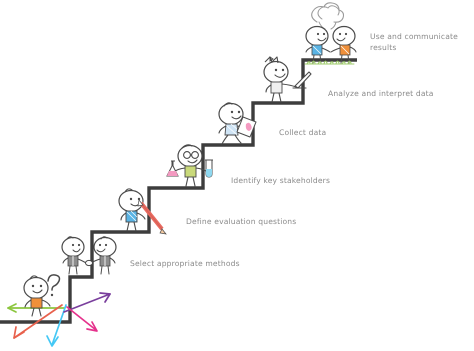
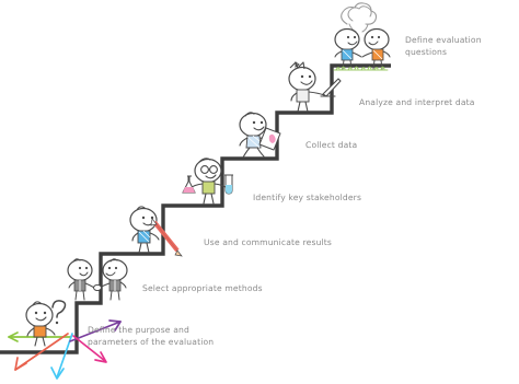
+ Define the purpose and
+ parameters of the evaluation
  Select appropriate methods
- Define evaluation questions
+ Use and communicate results
  Identify key stakeholders
  Collect data
  Analyze and interpret data
- Use and communicate results
+ Define evaluation questions
